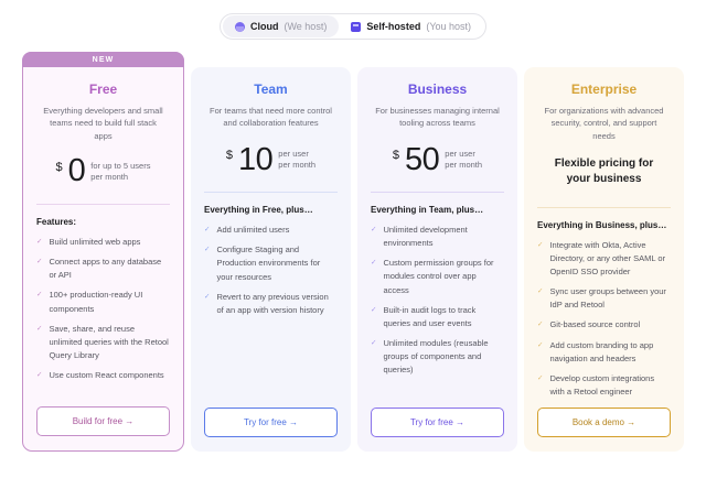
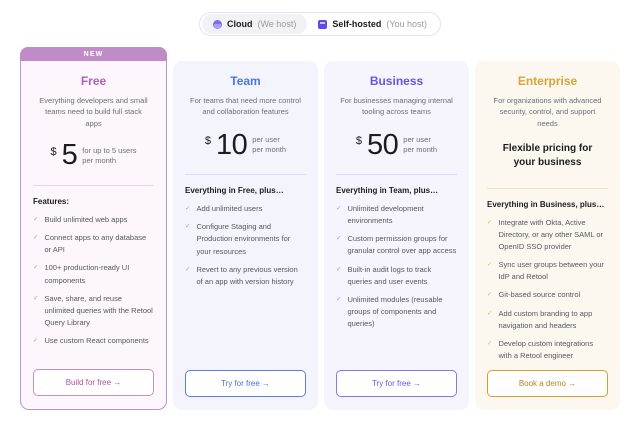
  Cloud
  (We host)
  Self-hosted
  (You host)
  Free
  Everything developers and small teams need to build full stack apps
  $
- 0
+ 5
  for up to 5 users
  per month
  Features:
  Build unlimited web apps
  Connect apps to any database or API
  100+ production-ready UI components
  Save, share, and reuse unlimited queries with the Retool Query Library
  Use custom React components
  Build for free →
  Team
  For teams that need more control and collaboration features
  $
  10
  per user
  per month
  Everything in Free, plus…
  Add unlimited users
  Configure Staging and Production environments for your resources
  Revert to any previous version of an app with version history
  Try for free →
  Business
  For businesses managing internal tooling across teams
  $
  50
  per user
  per month
  Everything in Team, plus…
  Unlimited development environments
- Custom permission groups for modules control over app access
+ Custom permission groups for granular control over app access
  Built-in audit logs to track queries and user events
  Unlimited modules (reusable groups of components and queries)
  Try for free →
  Enterprise
  For organizations with advanced security, control, and support needs
  Flexible pricing for
  your business
  Everything in Business, plus…
  Integrate with Okta, Active Directory, or any other SAML or OpenID SSO provider
  Sync user groups between your IdP and Retool
  Git-based source control
  Add custom branding to app navigation and headers
  Develop custom integrations with a Retool engineer
  Book a demo →
